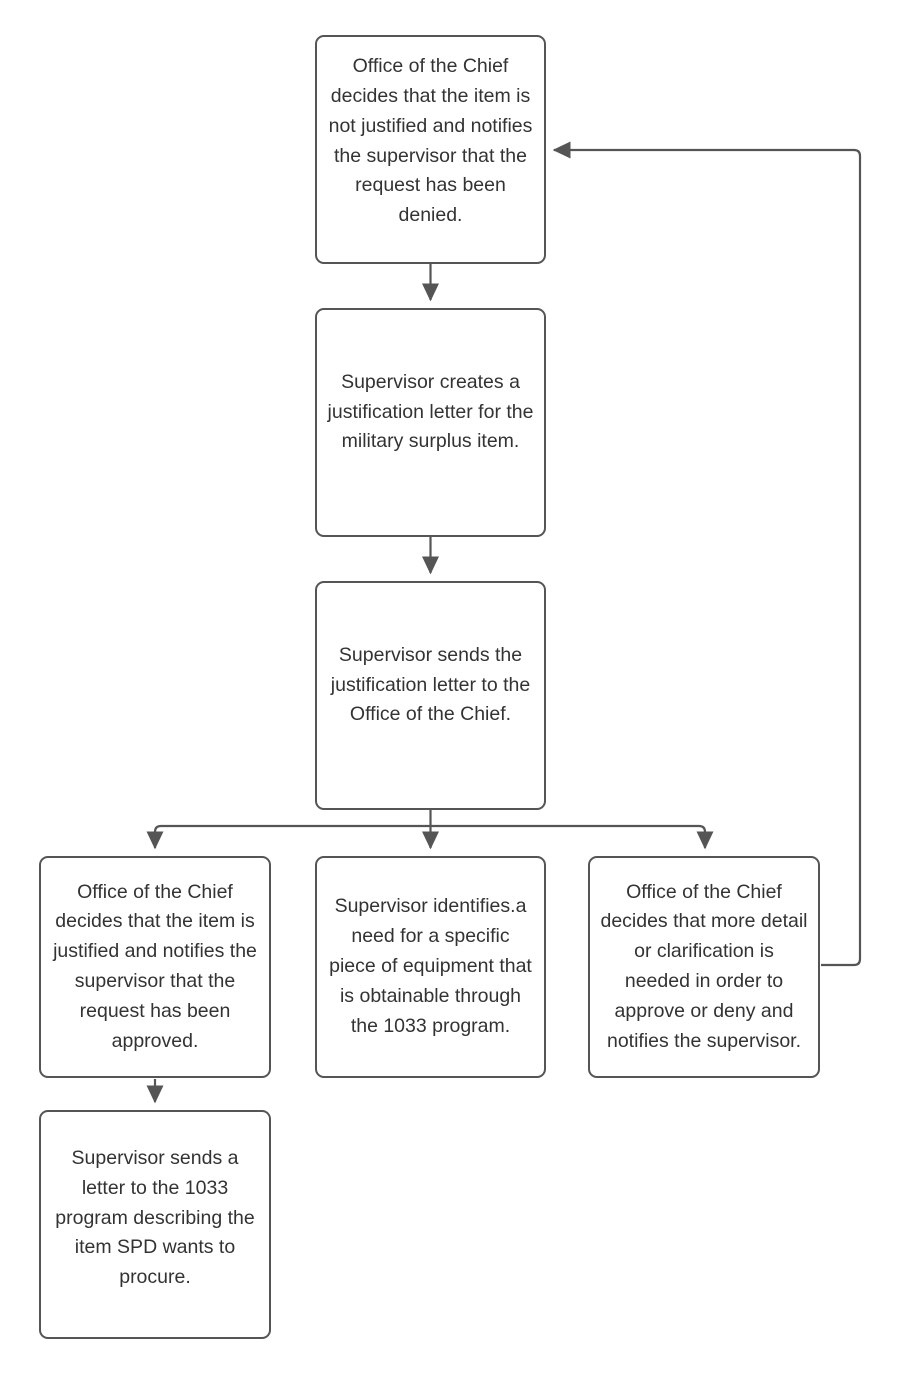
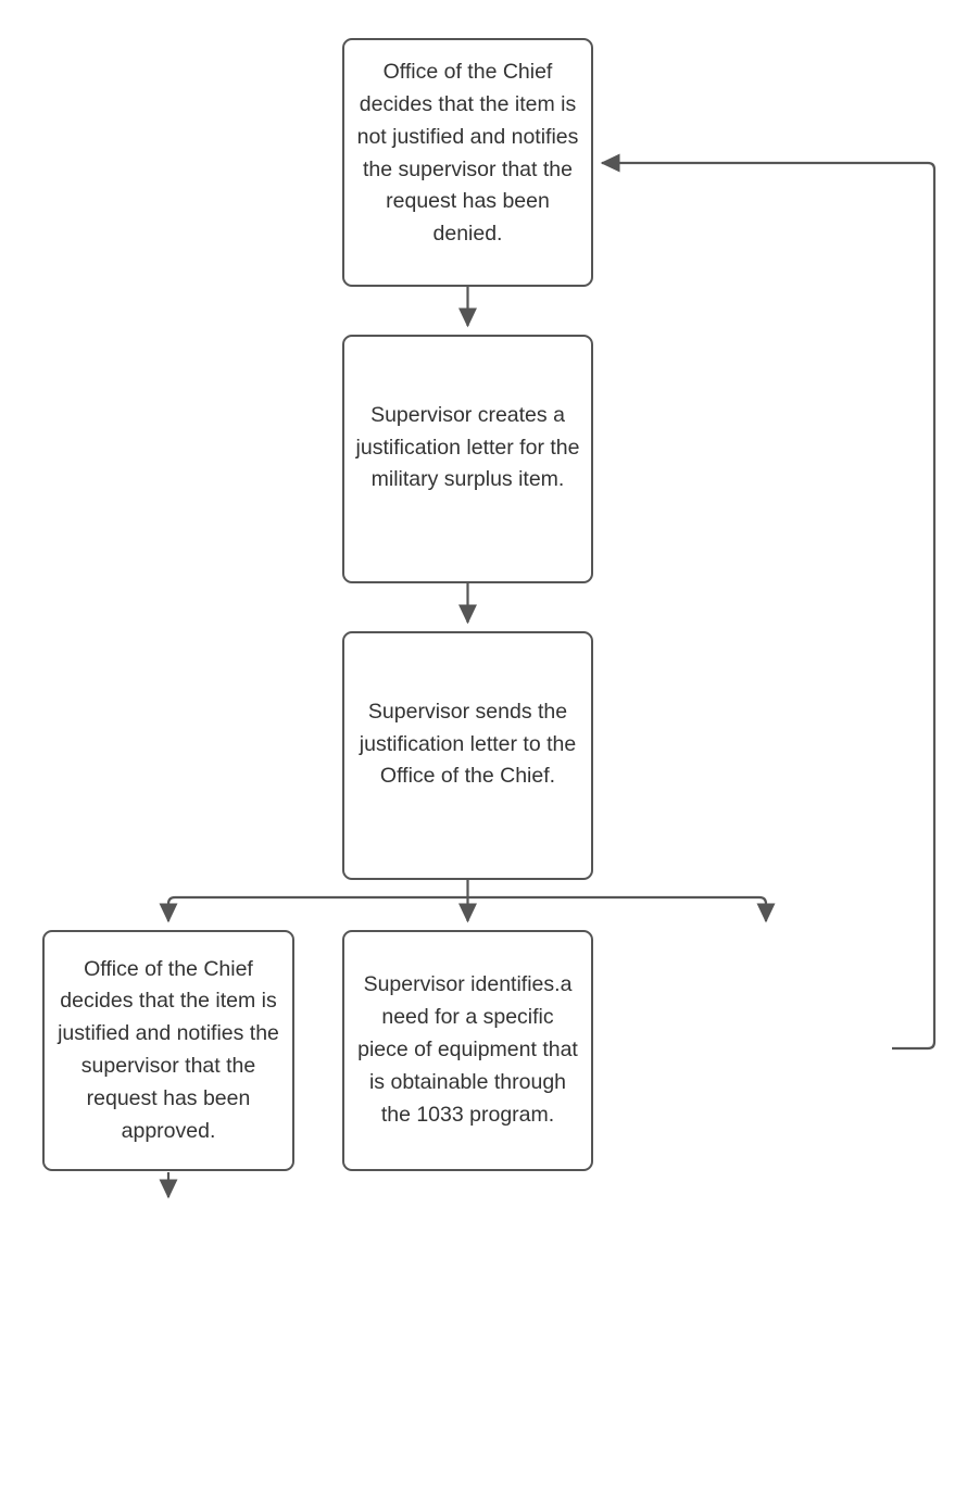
  Office of the Chief decides that the item is not justified and notifies the supervisor that the request has been denied.
  Supervisor creates a justification letter for the military surplus item.
  Supervisor sends the justification letter to the Office of the Chief.
  Office of the Chief decides that the item is justified and notifies the supervisor that the request has been approved.
  Supervisor identifies.a need for a specific piece of equipment that is obtainable through the 1033 program.
- Office of the Chief decides that more detail or clarification is needed in order to approve or deny and notifies the supervisor.
- Supervisor sends a letter to the 1033 program describing the item SPD wants to procure.
